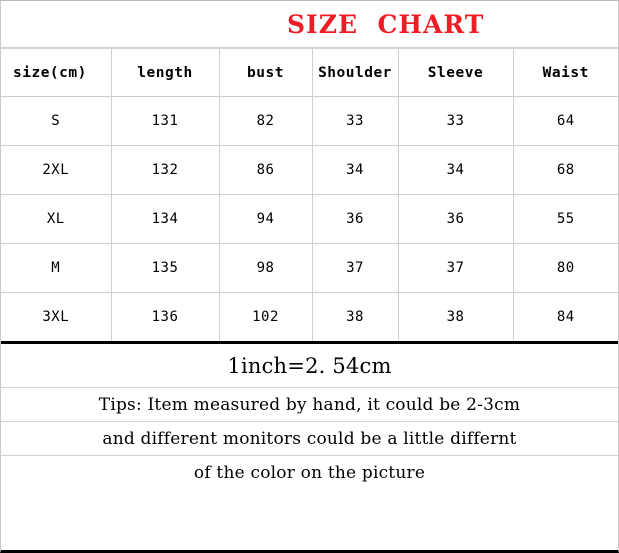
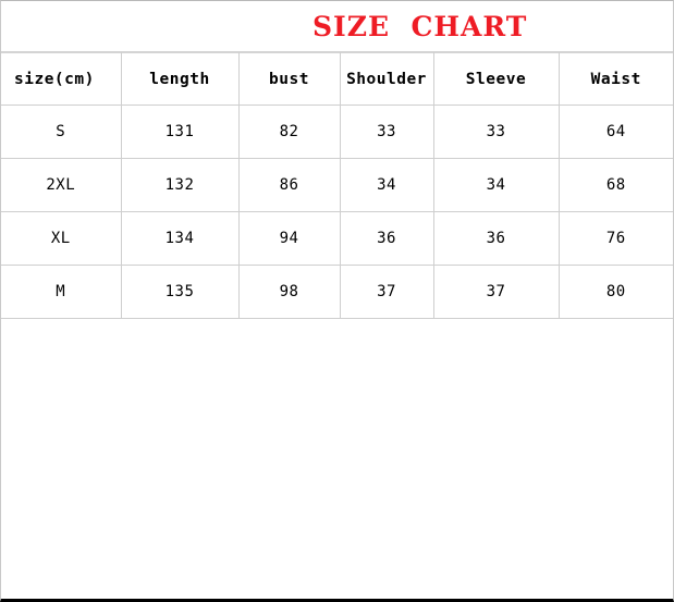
  SIZE CHART
  size(cm)	length	bust	Shoulder	Sleeve	Waist
  S	131	82	33	33	64
  2XL	132	86	34	34	68
- XL	134	94	36	36	55
+ XL	134	94	36	36	76
  M	135	98	37	37	80
- 3XL	136	102	38	38	84
- 1inch=2. 54cm
- Tips: Item measured by hand, it could be 2-3cm
- and different monitors could be a little differnt
- of the color on the picture
